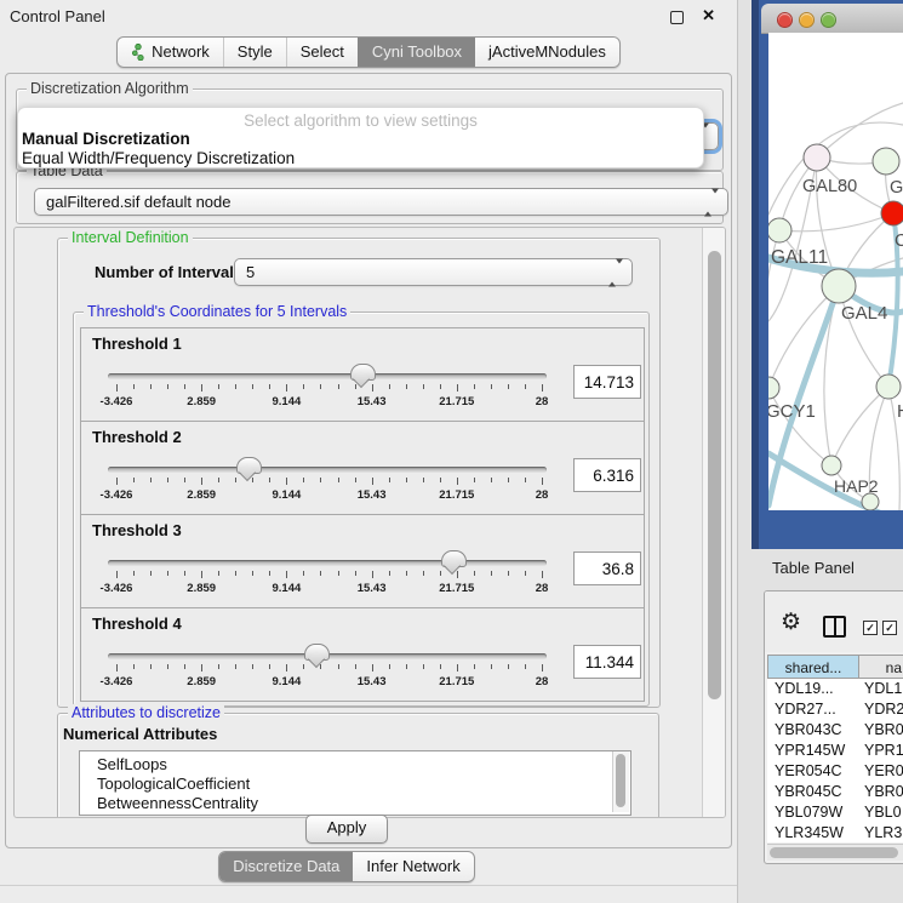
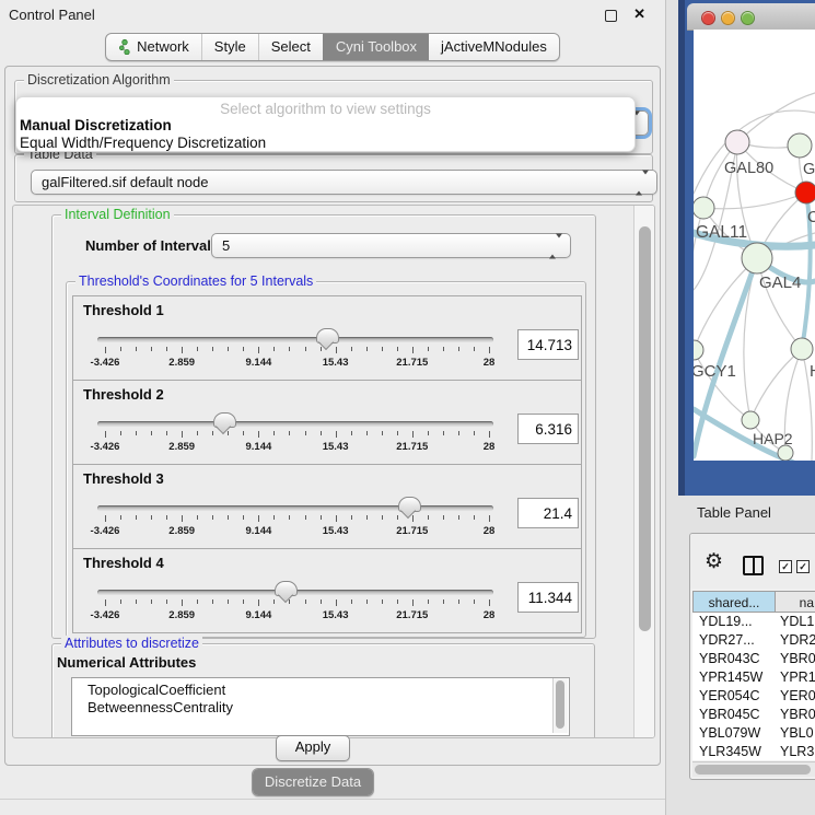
  Control Panel
  ✕
  Network
  Style
  Select
  Cyni Toolbox
  jActiveMNodules
  Discretization Algorithm
  Select algorithm to view settings
  Manual Discretization
  Equal Width/Frequency Discretization
  Table Data
  galFiltered.sif default node
  Interval Definition
  Number of Interval
  5
  Threshold's Coordinates for 5 Intervals
  Threshold 1
  -3.426
  2.859
  9.144
  15.43
  21.715
  28
  14.713
  Threshold 2
  -3.426
  2.859
  9.144
  15.43
  21.715
  28
  6.316
  Threshold 3
  -3.426
  2.859
  9.144
  15.43
  21.715
  28
- 36.8
+ 21.4
  Threshold 4
  -3.426
  2.859
  9.144
  15.43
  21.715
  28
  11.344
  Attributes to discretize
  Numerical Attributes
- SelfLoops
  TopologicalCoefficient
  BetweennessCentrality
  Apply
  Discretize Data
- Infer Network
  GAL80
  C
  GAL11
  GAL4
  GCY1
  HAP2
  Table Panel
  ⚙
  ✓
  ✓
  shared...
  na
  YDL19...
  YDL1
  YDR27...
  YDR2
  YBR043C
  YBR0
  YPR145W
  YPR1
  YER054C
  YER0
  YBR045C
  YBR0
  YBL079W
  YBL0
  YLR345W
  YLR3
